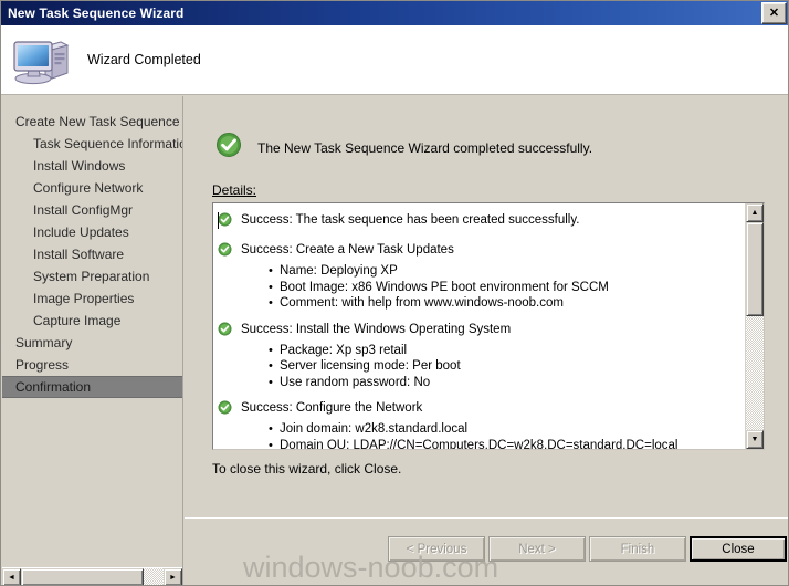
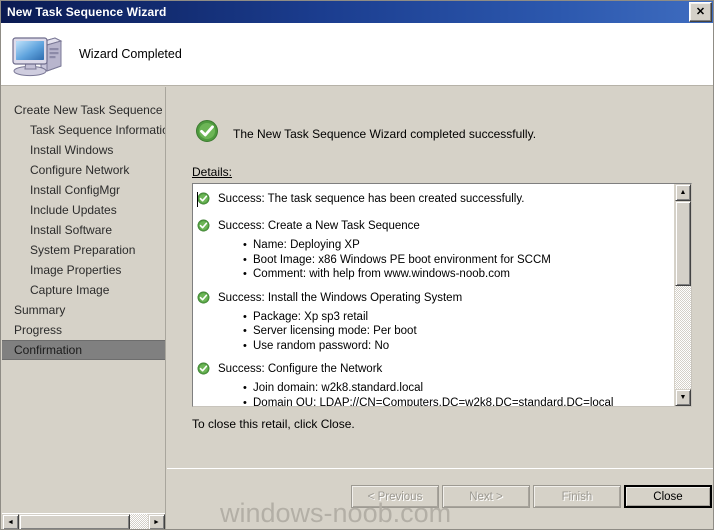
  New Task Sequence Wizard
  ✕
  Wizard Completed
  Create New Task Sequence
  Task Sequence Informati
  Install Windows
  Configure Network
  Install ConfigMgr
  Include Updates
  Install Software
  System Preparation
  Image Properties
  Capture Image
  Summary
  Progress
  Confirmation
  The New Task Sequence Wizard completed successfully.
  Details:
  Success: The task sequence has been created successfully.
- Success: Create a New Task Updates
+ Success: Create a New Task Sequence
  Name: Deploying XP
  Boot Image: x86 Windows PE boot environment for SCCM
  Comment: with help from www.windows-noob.com
  Success: Install the Windows Operating System
  Package: Xp sp3 retail
  Server licensing mode: Per boot
  Use random password: No
  Success: Configure the Network
  Join domain: w2k8.standard.local
  Domain OU: LDAP://CN=Computers,DC=w2k8,DC=standard,DC=local
- To close this wizard, click Close.
+ To close this retail, click Close.
  < Previous
  Next >
  Finish
  Close
  windows-noob.com
